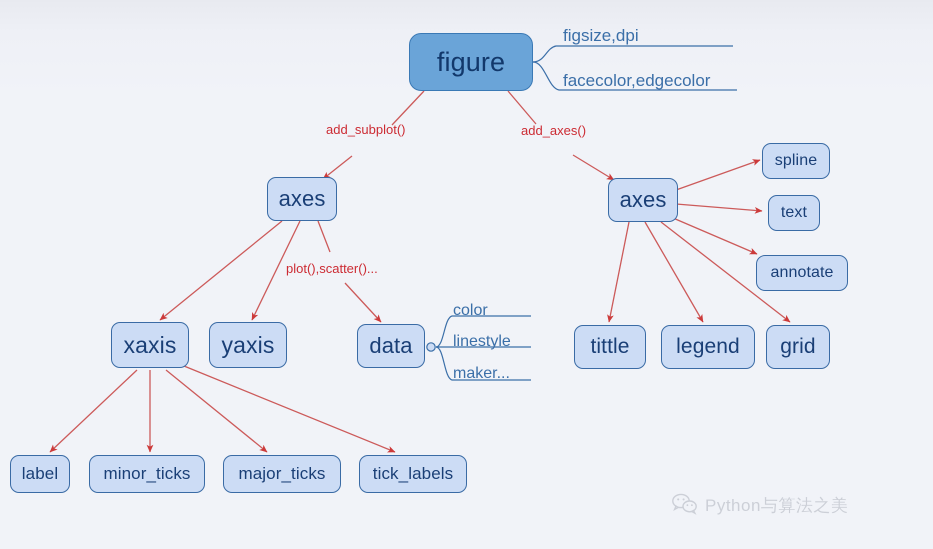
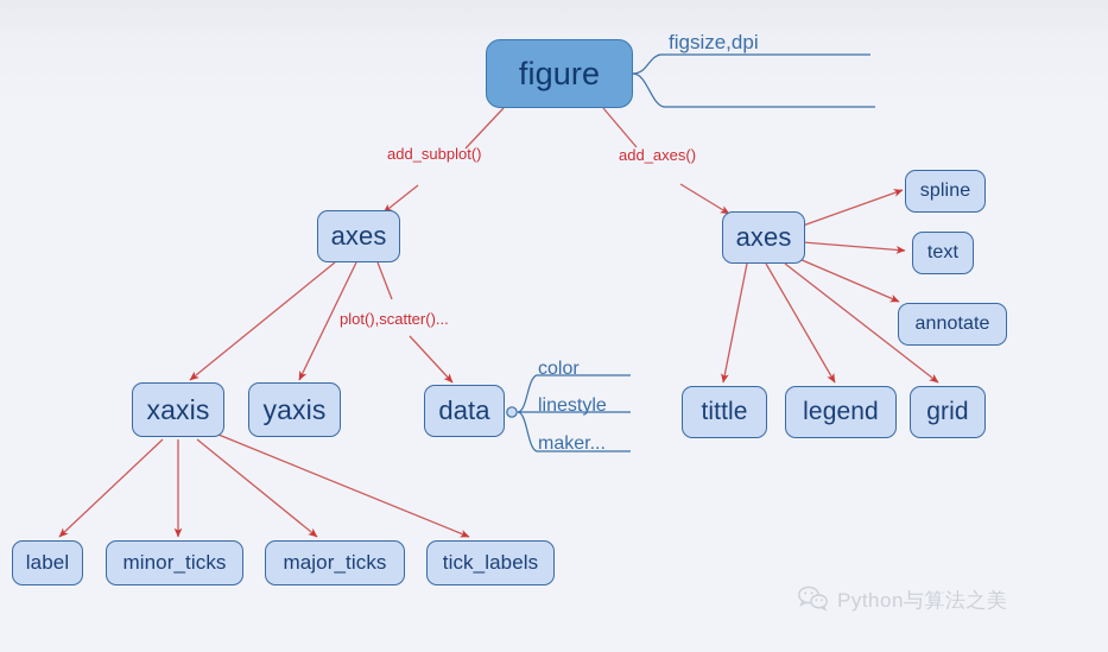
  figure
  axes
  axes
  xaxis
  yaxis
  data
  label
  minor_ticks
  major_ticks
  tick_labels
  spline
  text
  annotate
  tittle
  legend
  grid
  add_subplot()
  add_axes()
  plot(),scatter()...
  figsize,dpi
- facecolor,edgecolor
  color
  linestyle
  maker...
  Python与算法之美
